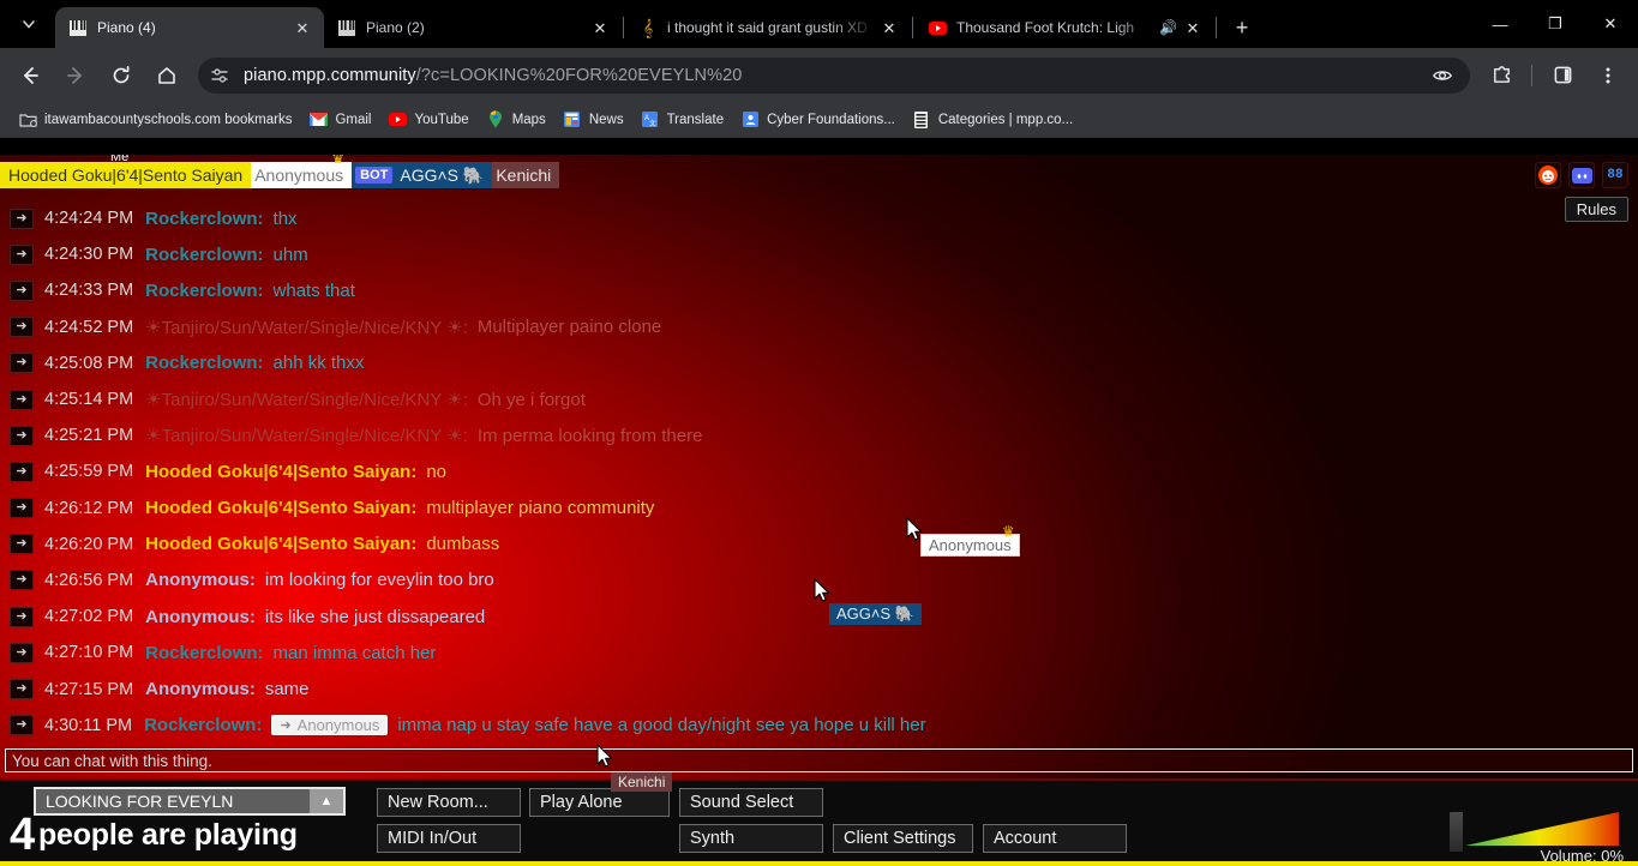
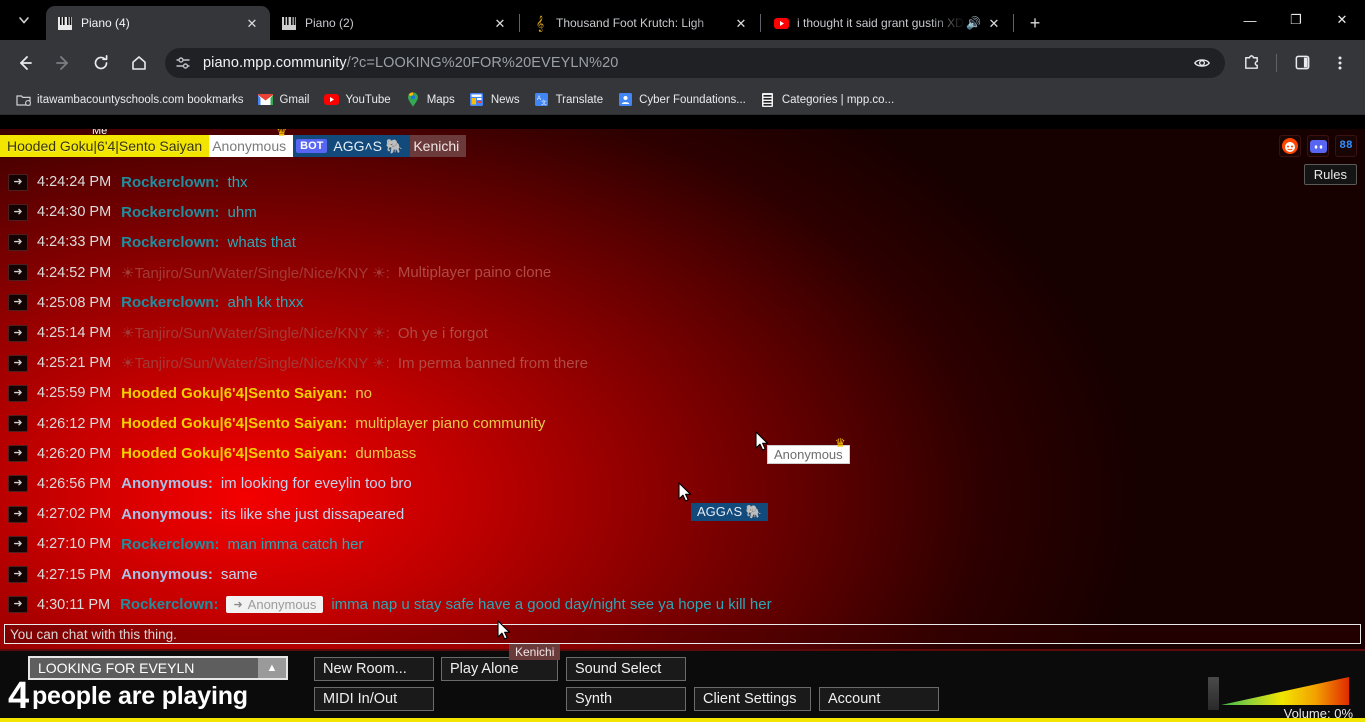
  Piano (4)
  ✕
  Piano (2)
  ✕
  𝄞
- i thought it said grant gustin XD
+ Thousand Foot Krutch: Ligh
  ✕
- Thousand Foot Krutch: Ligh
+ i thought it said grant gustin XD
  🔊
  ✕
  +
  —
  ❐
  ✕
  piano.mpp.community/?c=LOOKING%20FOR%20EVEYLN%20
  itawambacountyschools.com bookmarks
  Gmail
  YouTube
  Maps
  News
  Translate
  Cyber Foundations...
  Categories | mpp.co...
  Hooded Goku|6'4|Sento Saiyan
  Me
  ♛
  Anonymous
  BOT
  AGG˄S 🐘
  Kenichi
  88
  Rules
  ➜
  4:24:24 PM
  Rockerclown:
  thx
  ➜
  4:24:30 PM
  Rockerclown:
  uhm
  ➜
  4:24:33 PM
  Rockerclown:
  whats that
  ➜
  4:24:52 PM
  ☀Tanjiro/Sun/Water/Single/Nice/KNY ☀:
  Multiplayer paino clone
  ➜
  4:25:08 PM
  Rockerclown:
  ahh kk thxx
  ➜
  4:25:14 PM
  ☀Tanjiro/Sun/Water/Single/Nice/KNY ☀:
  Oh ye i forgot
  ➜
  4:25:21 PM
  ☀Tanjiro/Sun/Water/Single/Nice/KNY ☀:
- Im perma looking from there
+ Im perma banned from there
  ➜
  4:25:59 PM
  Hooded Goku|6'4|Sento Saiyan:
  no
  ➜
  4:26:12 PM
  Hooded Goku|6'4|Sento Saiyan:
  multiplayer piano community
  ➜
  4:26:20 PM
  Hooded Goku|6'4|Sento Saiyan:
  dumbass
  ➜
  4:26:56 PM
  Anonymous:
  im looking for eveylin too bro
  ➜
  4:27:02 PM
  Anonymous:
  its like she just dissapeared
  ➜
  4:27:10 PM
  Rockerclown:
  man imma catch her
  ➜
  4:27:15 PM
  Anonymous:
  same
  ➜
  4:30:11 PM
  Rockerclown:
  ➜
  Anonymous
  imma nap u stay safe have a good day/night see ya hope u kill her
  ♛
  Anonymous
  AGG˄S 🐘
  Kenichi
  You can chat with this thing.
  LOOKING FOR EVEYLN
  ▲
  4people are playing
  New Room...
  Play Alone
  Sound Select
  MIDI In/Out
  Synth
  Client Settings
  Account
  Volume: 0%
